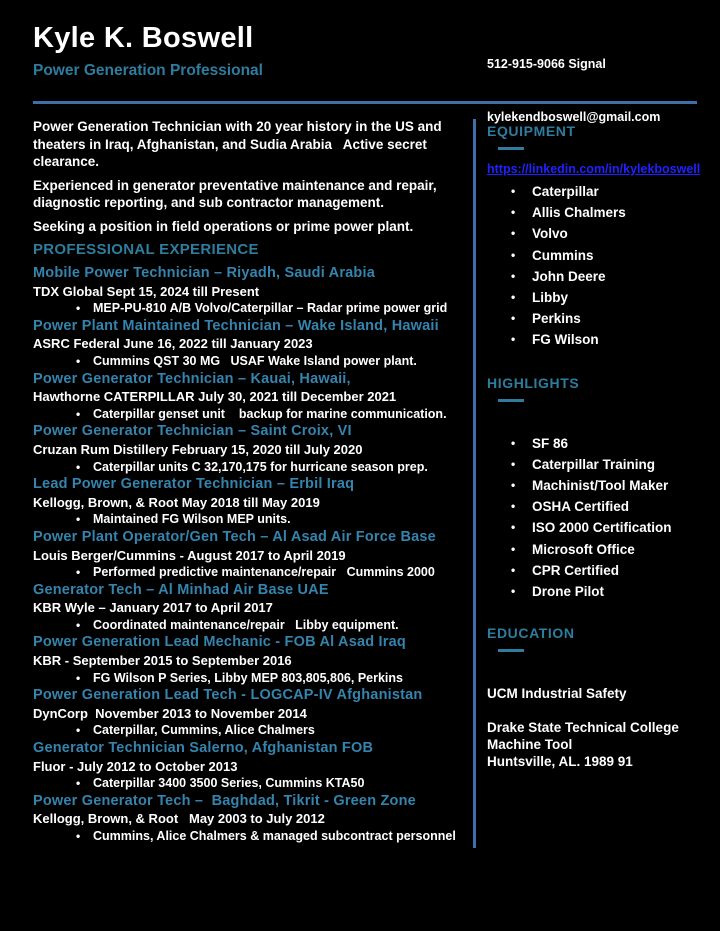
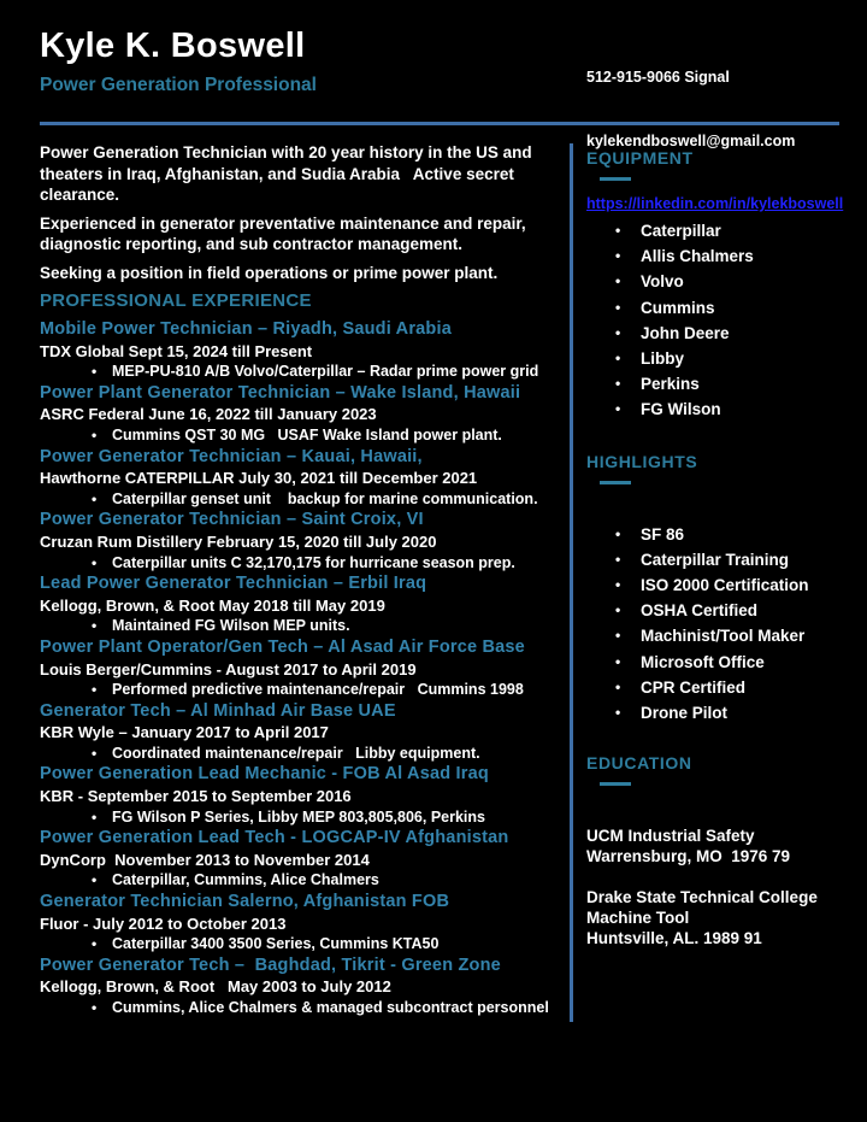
  Kyle K. Boswell
  Power Generation Professional
  512-915-9066 Signal
  kylekendboswell@gmail.com
  https://linkedin.com/in/kylekboswell
  Power Generation Technician with 20 year history in the US and theaters in Iraq, Afghanistan, and Sudia Arabia Active secret clearance.
  Experienced in generator preventative maintenance and repair, diagnostic reporting, and sub contractor management.
  Seeking a position in field operations or prime power plant.
  PROFESSIONAL EXPERIENCE
  Mobile Power Technician – Riyadh, Saudi Arabia
  TDX Global Sept 15, 2024 till Present
  •
  MEP-PU-810 A/B Volvo/Caterpillar – Radar prime power grid
- Power Plant Maintained Technician – Wake Island, Hawaii
+ Power Plant Generator Technician – Wake Island, Hawaii
  ASRC Federal June 16, 2022 till January 2023
  •
  Cummins QST 30 MG USAF Wake Island power plant.
  Power Generator Technician – Kauai, Hawaii,
  Hawthorne CATERPILLAR July 30, 2021 till December 2021
  •
  Caterpillar genset unit backup for marine communication.
  Power Generator Technician – Saint Croix, VI
  Cruzan Rum Distillery February 15, 2020 till July 2020
  •
  Caterpillar units C 32,170,175 for hurricane season prep.
  Lead Power Generator Technician – Erbil Iraq
  Kellogg, Brown, & Root May 2018 till May 2019
  •
  Maintained FG Wilson MEP units.
  Power Plant Operator/Gen Tech – Al Asad Air Force Base
  Louis Berger/Cummins - August 2017 to April 2019
  •
- Performed predictive maintenance/repair Cummins 2000
+ Performed predictive maintenance/repair Cummins 1998
  Generator Tech – Al Minhad Air Base UAE
  KBR Wyle – January 2017 to April 2017
  •
  Coordinated maintenance/repair Libby equipment.
  Power Generation Lead Mechanic - FOB Al Asad Iraq
  KBR - September 2015 to September 2016
  •
  FG Wilson P Series, Libby MEP 803,805,806, Perkins
  Power Generation Lead Tech - LOGCAP-IV Afghanistan
  DynCorp November 2013 to November 2014
  •
  Caterpillar, Cummins, Alice Chalmers
  Generator Technician Salerno, Afghanistan FOB
  Fluor - July 2012 to October 2013
  •
  Caterpillar 3400 3500 Series, Cummins KTA50
  Power Generator Tech – Baghdad, Tikrit - Green Zone
  Kellogg, Brown, & Root May 2003 to July 2012
  •
  Cummins, Alice Chalmers & managed subcontract personnel
  EQUIPMENT
  •
  Caterpillar
  •
  Allis Chalmers
  •
  Volvo
  •
  Cummins
  •
  John Deere
  •
  Libby
  •
  Perkins
  •
  FG Wilson
  HIGHLIGHTS
  •
  SF 86
  •
  Caterpillar Training
  •
- Machinist/Tool Maker
+ ISO 2000 Certification
  •
  OSHA Certified
  •
- ISO 2000 Certification
+ Machinist/Tool Maker
  •
  Microsoft Office
  •
  CPR Certified
  •
  Drone Pilot
  EDUCATION
  UCM Industrial Safety
+ Warrensburg, MO 1976 79
  Drake State Technical College
  Machine Tool
  Huntsville, AL. 1989 91
